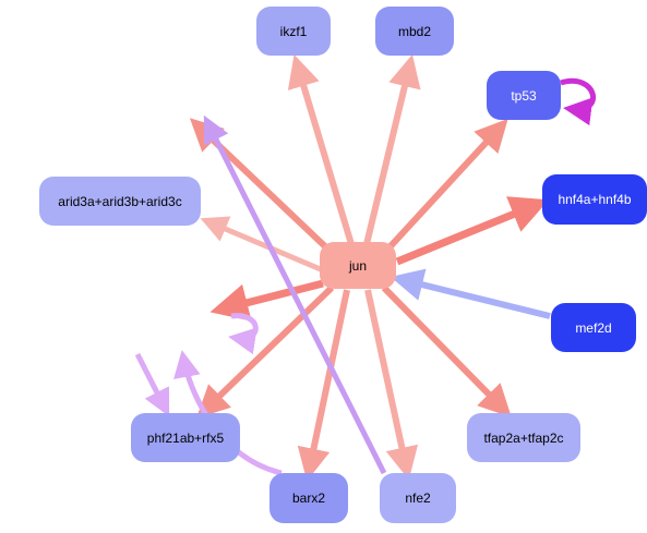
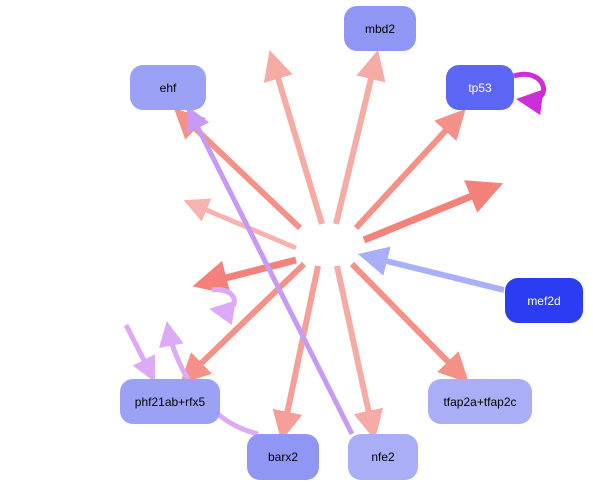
- jun
- ikzf1
  mbd2
+ ehf
  tp53
- arid3a+arid3b+arid3c
- hnf4a+hnf4b
  mef2d
  phf21ab+rfx5
  barx2
  nfe2
  tfap2a+tfap2c
